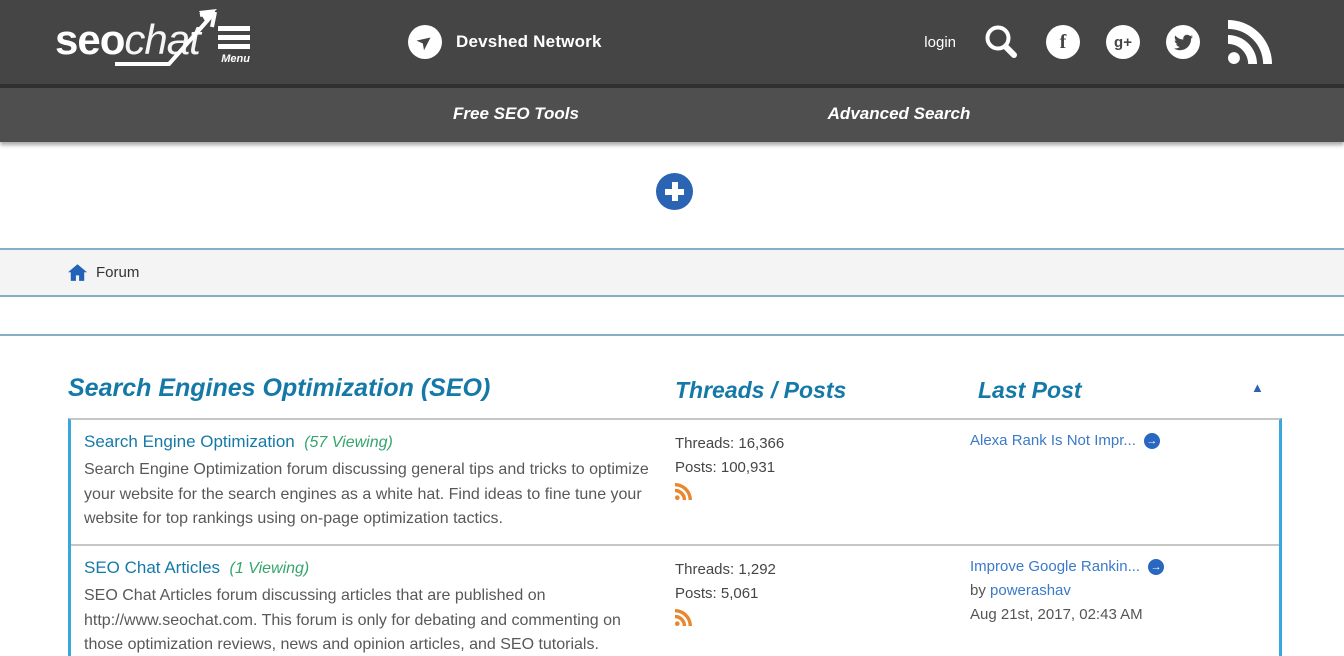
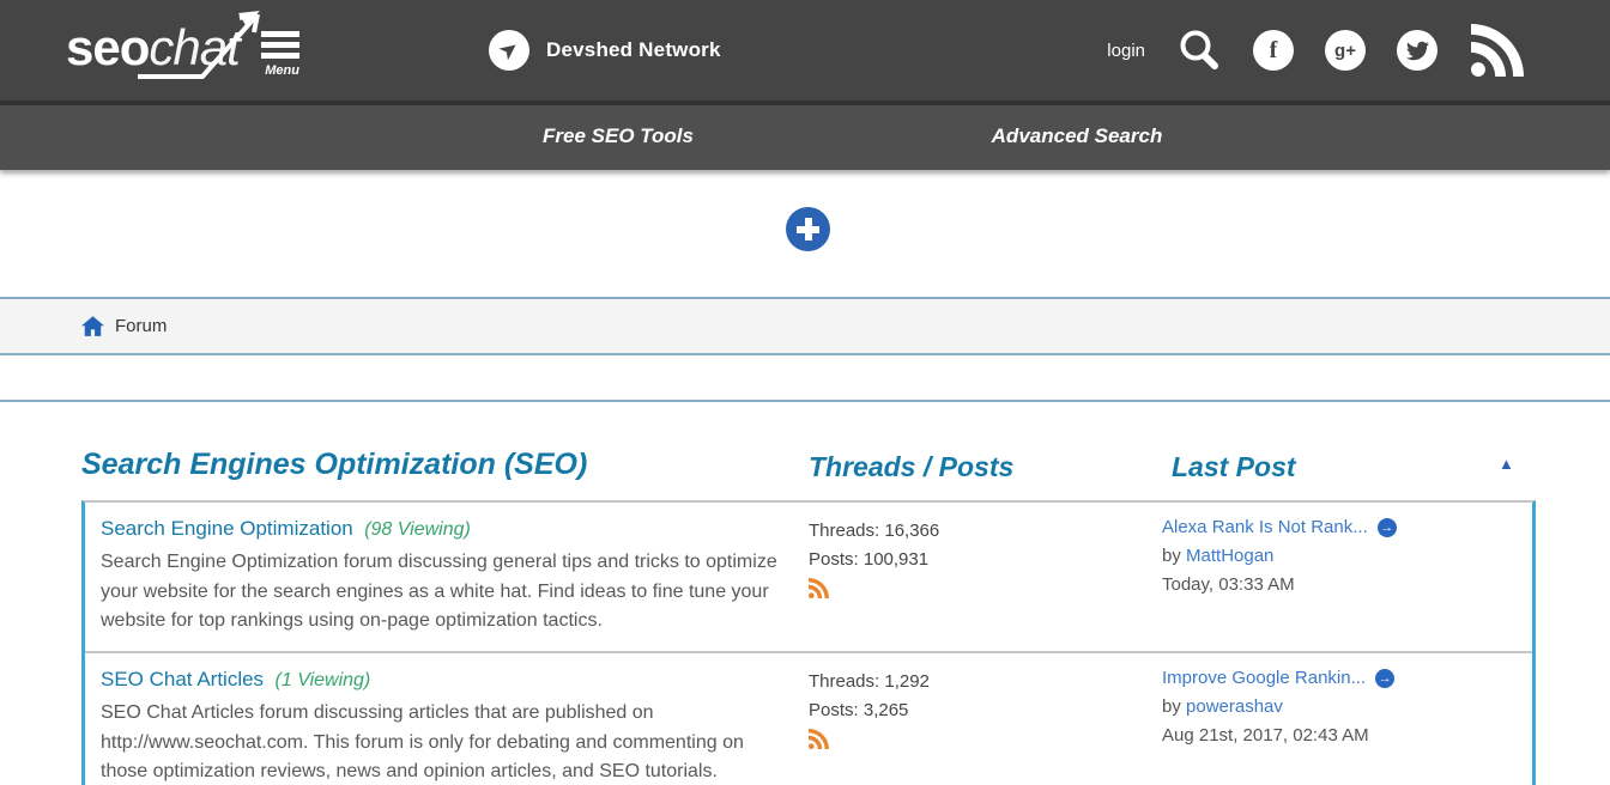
  seochat
  Menu
  Devshed Network
  login
  f
  g+
  Free SEO Tools
  Advanced Search
  Forum
  Search Engines Optimization (SEO)
  Threads / Posts
  Last Post
  ▲
- Search Engine Optimization (57 Viewing)
+ Search Engine Optimization (98 Viewing)
  Search Engine Optimization forum discussing general tips and tricks to optimize your website for the search engines as a white hat. Find ideas to fine tune your website for top rankings using on-page optimization tactics.
  Threads: 16,366
  Posts: 100,931
- Alexa Rank Is Not Impr...
+ Alexa Rank Is Not Rank...
  →
+ by MattHogan
+ Today, 03:33 AM
  SEO Chat Articles (1 Viewing)
  SEO Chat Articles forum discussing articles that are published on http://www.seochat.com. This forum is only for debating and commenting on those optimization reviews, news and opinion articles, and SEO tutorials.
  Threads: 1,292
- Posts: 5,061
+ Posts: 3,265
  Improve Google Rankin...
  →
  by powerashav
  Aug 21st, 2017, 02:43 AM
